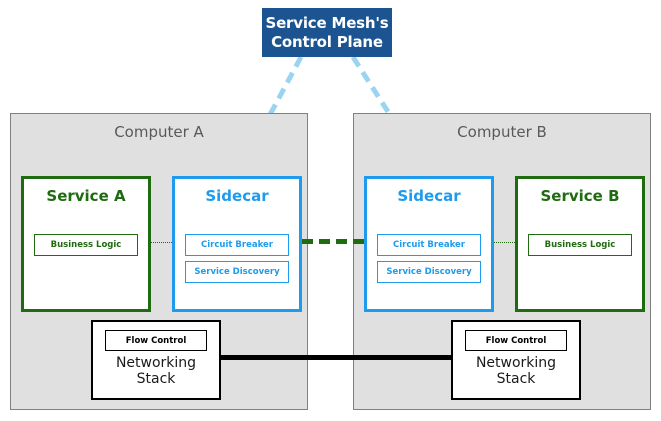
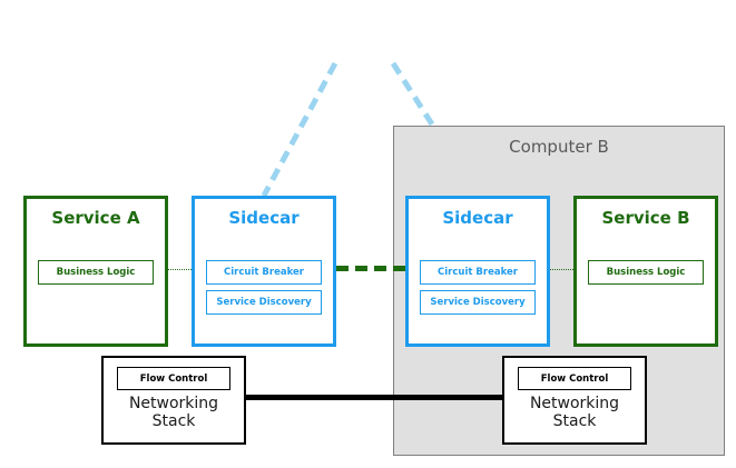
- Service Mesh's
- Control Plane
- Computer A
  Service A
  Business Logic
  Sidecar
  Circuit Breaker
  Service Discovery
  Flow Control
  Networking
  Stack
  Computer B
  Sidecar
  Circuit Breaker
  Service Discovery
  Service B
  Business Logic
  Flow Control
  Networking
  Stack
